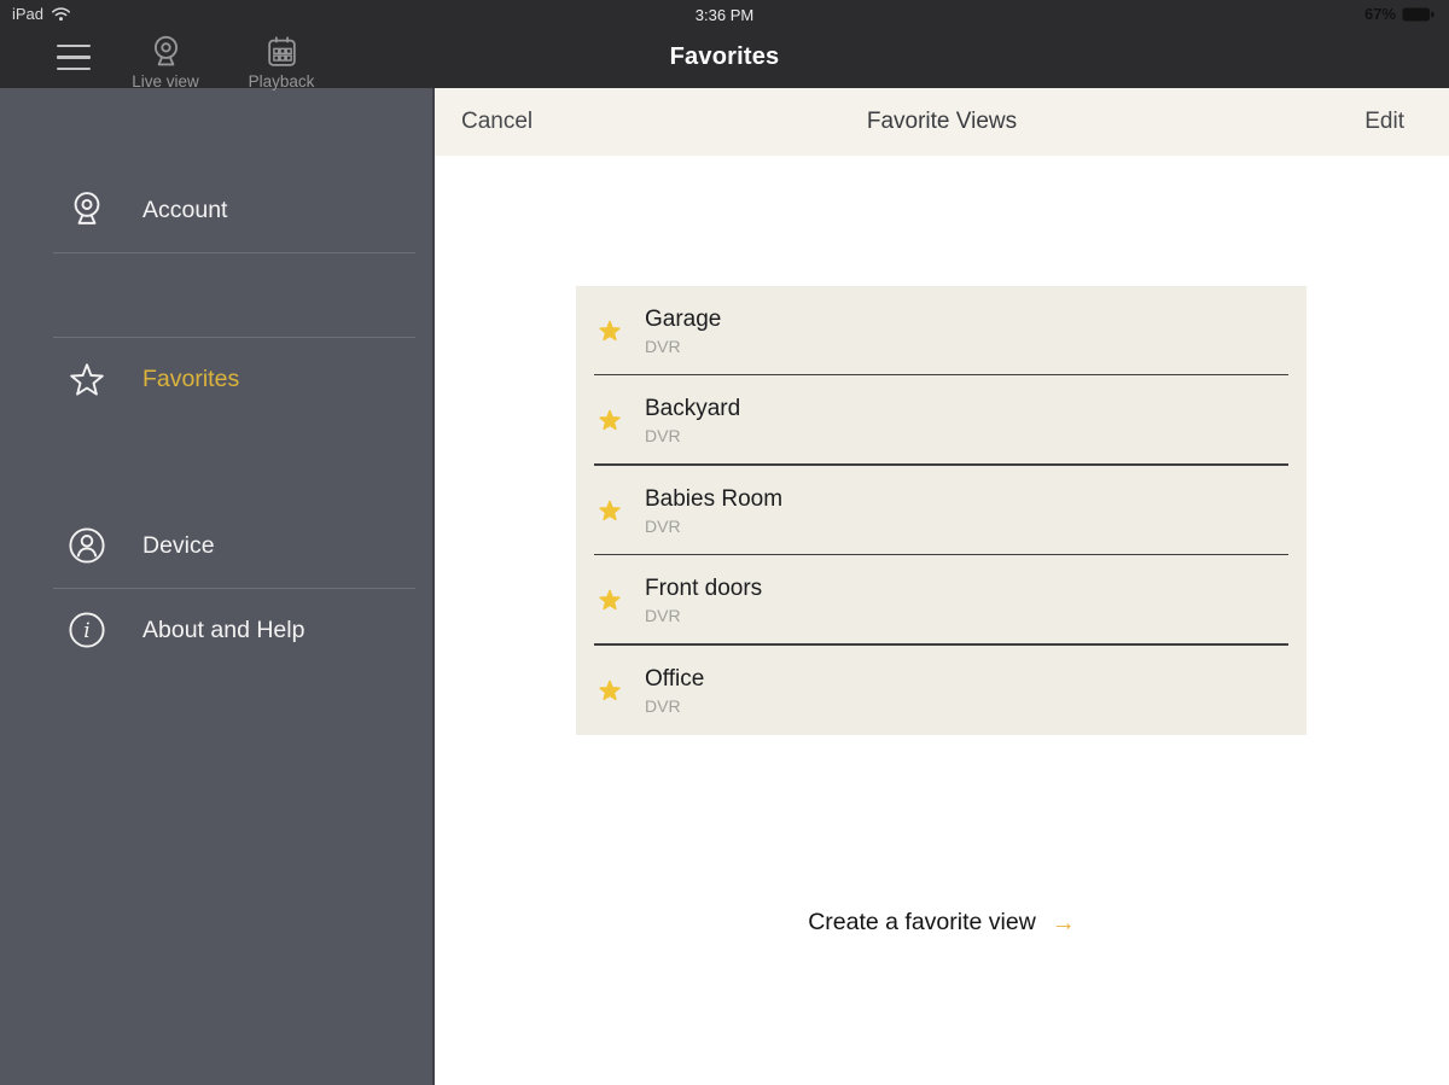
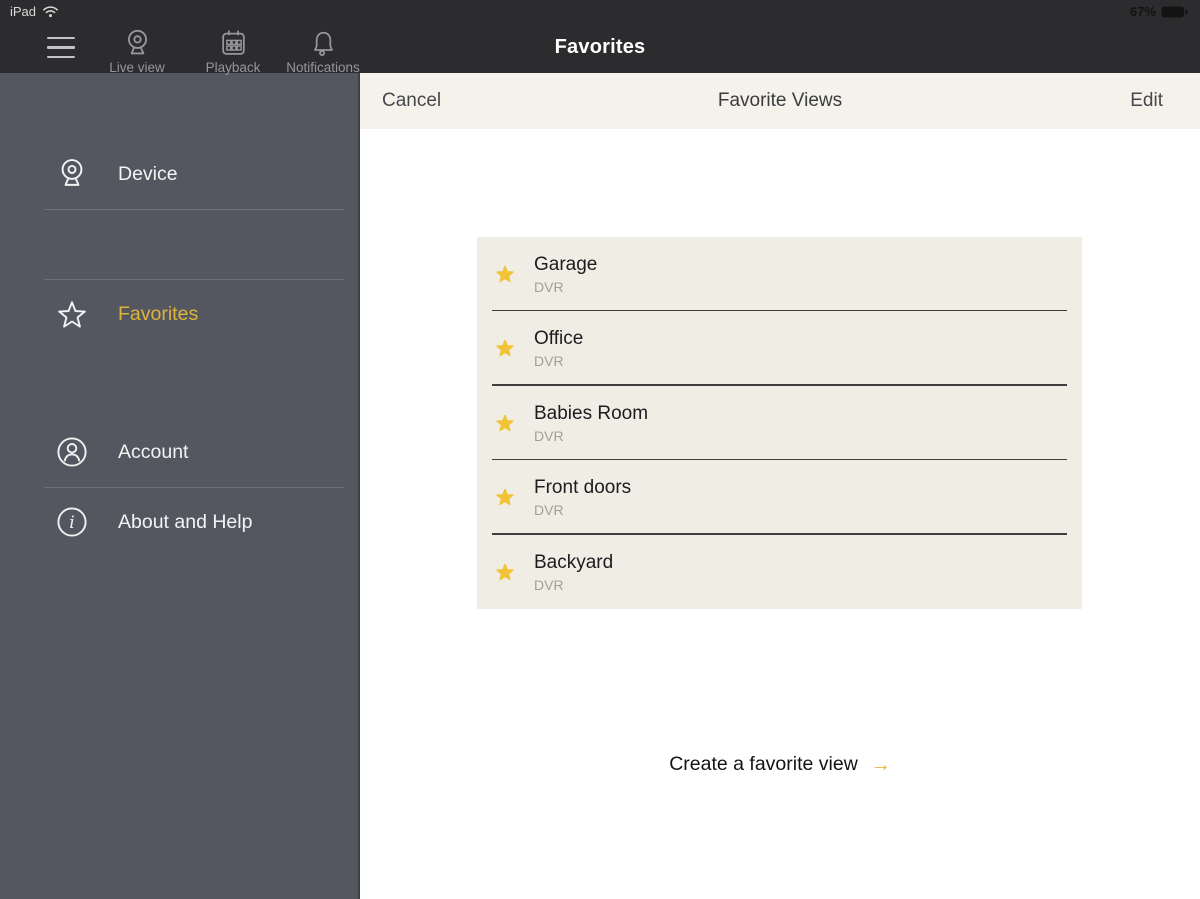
  iPad
- 3:36 PM
  67%
  Live view
  Playback
+ Notifications
  Favorites
- Account
+ Device
  Favorites
- Device
+ Account
  i
  About and Help
  Cancel
  Favorite Views
  Edit
  Garage
  DVR
- Backyard
+ Office
  DVR
  Babies Room
  DVR
  Front doors
  DVR
- Office
+ Backyard
  DVR
  Create a favorite view
  →
